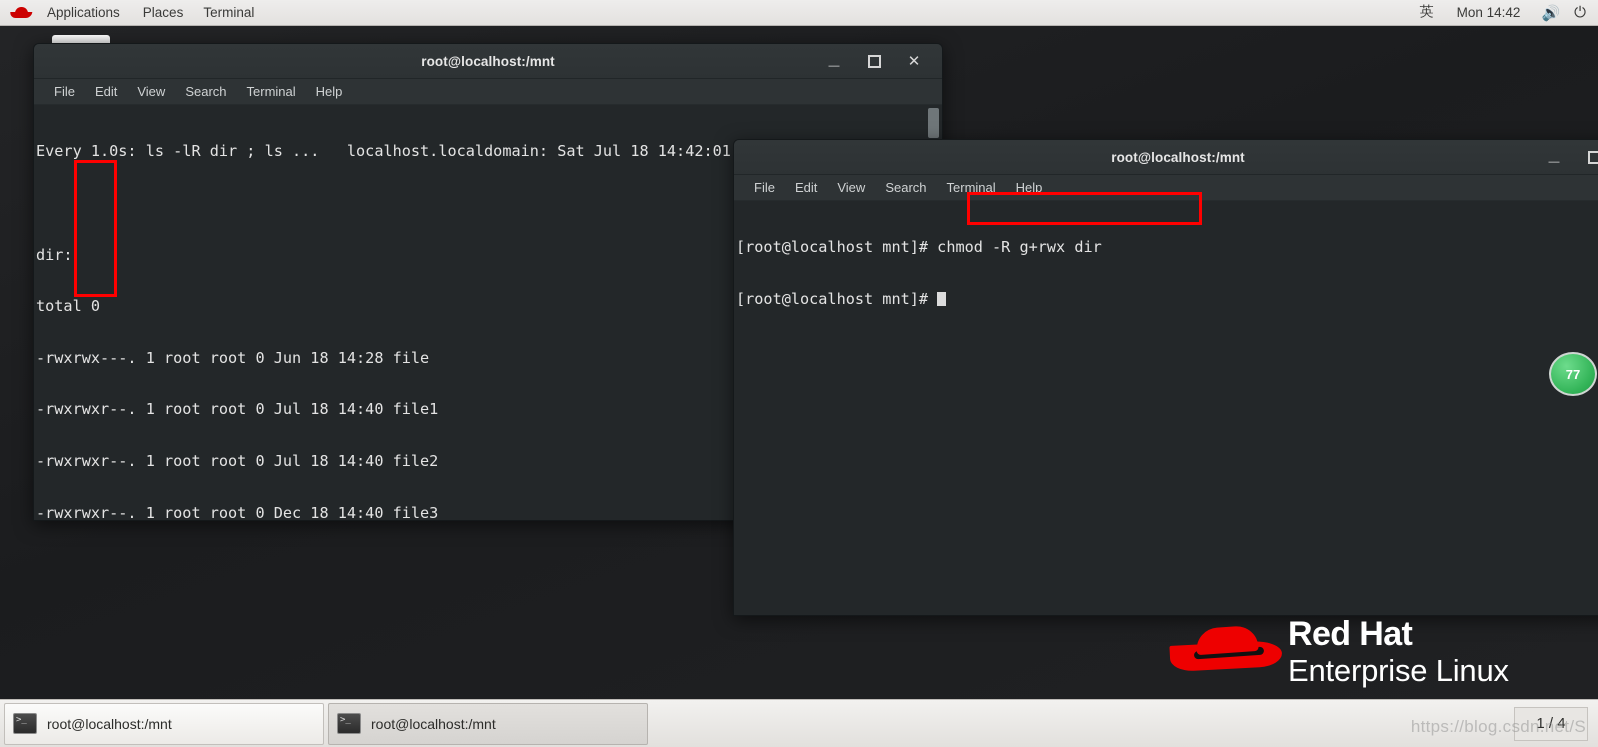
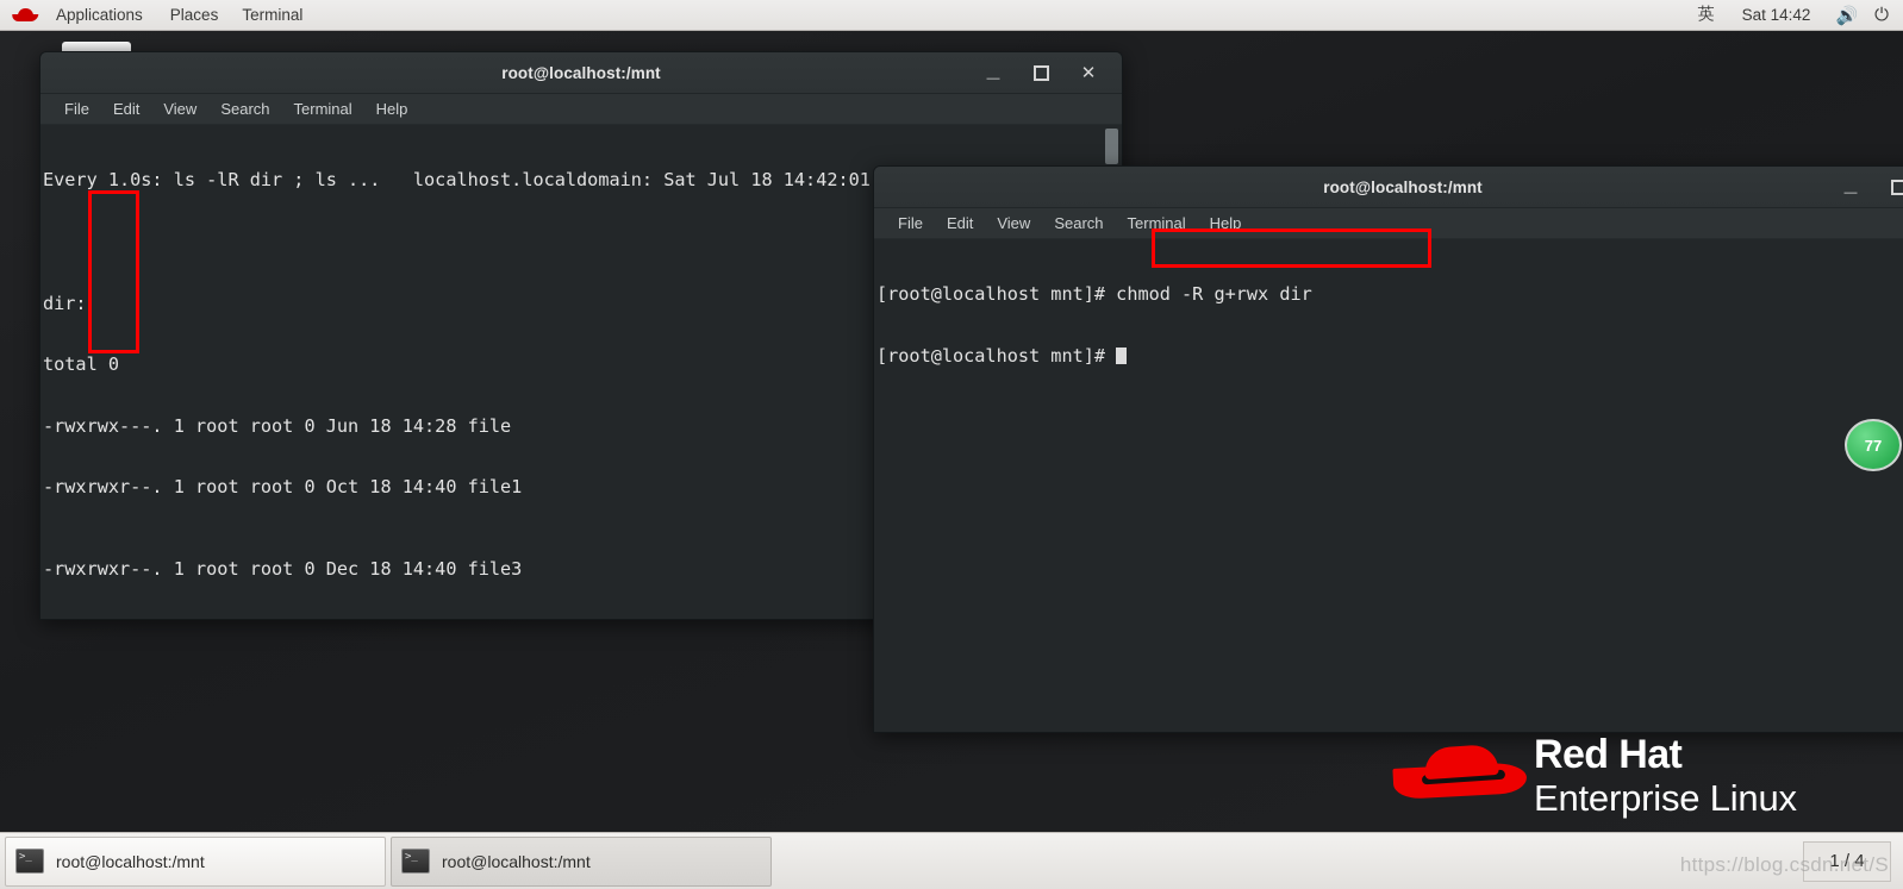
  Applications
  Places
  Terminal
  英
- Mon 14:42
+ Sat 14:42
  🔊
  ⏻
  root@localhost:/mnt
  File
  Edit
  View
  Search
  Terminal
  Help
  Every 1.0s: ls -lR dir ; ls ... localhost.localdomain: Sat Jul 18 14:42:01
  dir:
  total 0
  -rwxrwx---. 1 root root 0 Jun 18 14:28 file
- -rwxrwxr--. 1 root root 0 Jul 18 14:40 file1
+ -rwxrwxr--. 1 root root 0 Oct 18 14:40 file1
- -rwxrwxr--. 1 root root 0 Jul 18 14:40 file2
  -rwxrwxr--. 1 root root 0 Dec 18 14:40 file3
  root@localhost:/mnt
  File
  Edit
  View
  Search
  Terminal
  Help
  [root@localhost mnt]# chmod -R g+rwx dir
  [root@localhost mnt]#
  Red Hat
  Enterprise Linux
  77
  root@localhost:/mnt
  root@localhost:/mnt
  1 / 4
  https://blog.csdn.net/S
